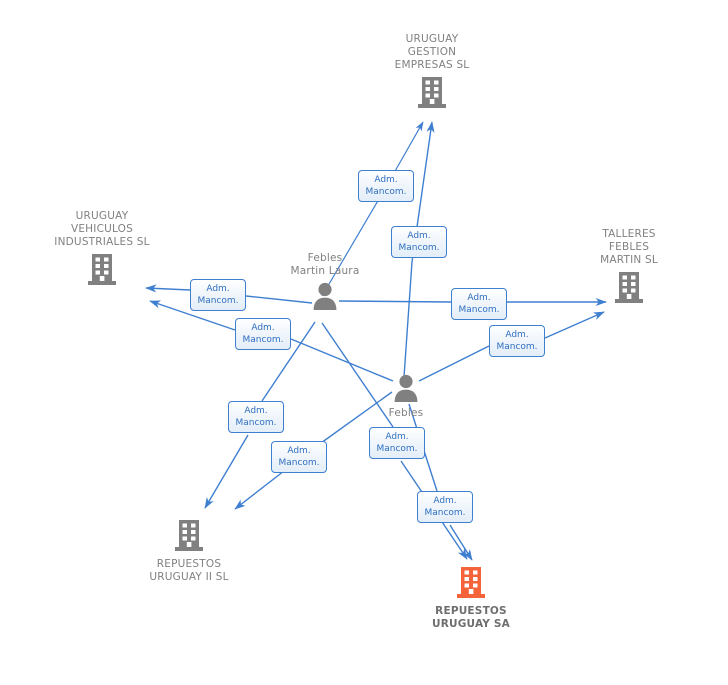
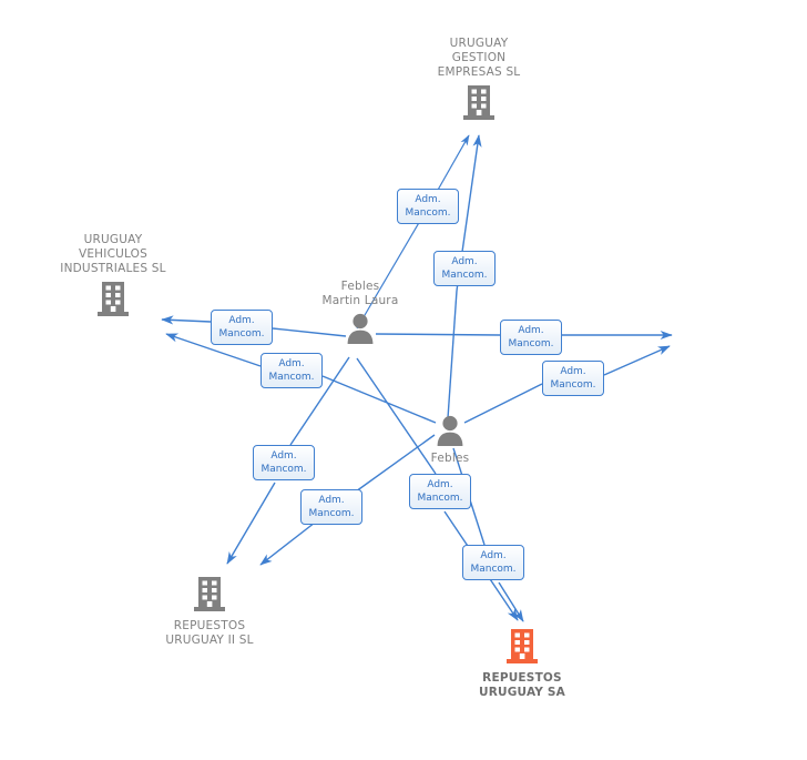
  URUGUAY
  GESTION
  EMPRESAS SL
  URUGUAY
  VEHICULOS
  INDUSTRIALES SL
- TALLERES
- FEBLES
- MARTIN SL
  REPUESTOS
  URUGUAY II SL
  REPUESTOS
  URUGUAY SA
  Febles
  Martin Laura
  Febles
  Adm.
  Mancom.
  Adm.
  Mancom.
  Adm.
  Mancom.
  Adm.
  Mancom.
  Adm.
  Mancom.
  Adm.
  Mancom.
  Adm.
  Mancom.
  Adm.
  Mancom.
  Adm.
  Mancom.
  Adm.
  Mancom.
